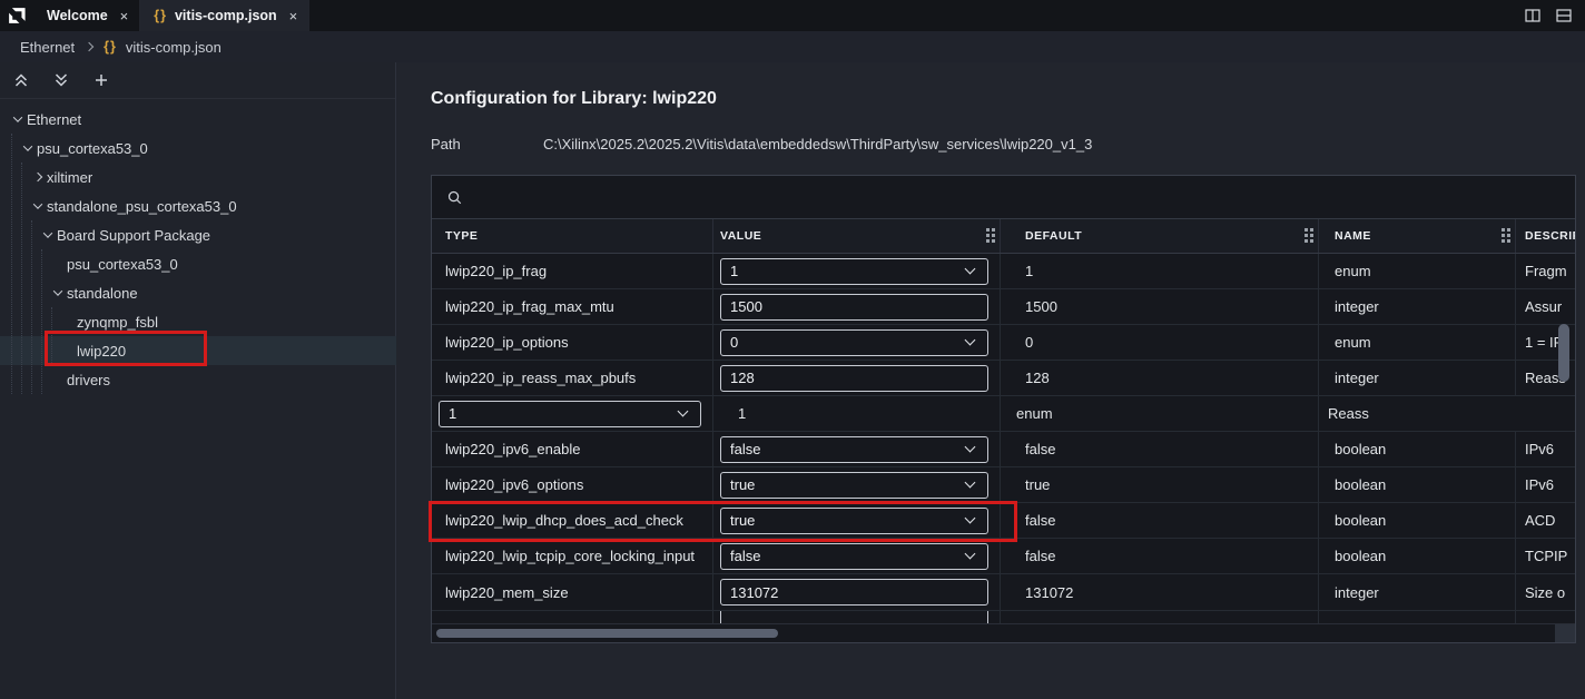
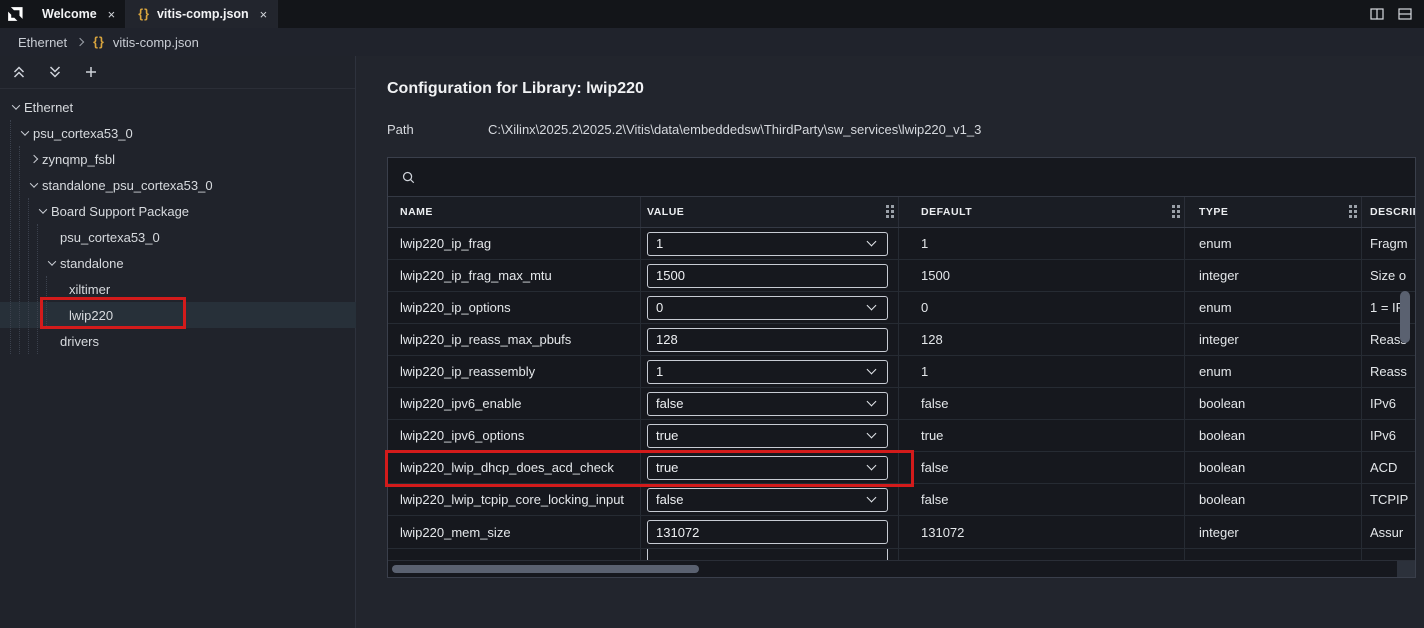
  Welcome
  ×
  {}
  vitis-comp.json
  ×
  Ethernet
  {}
  vitis-comp.json
  Ethernet
  psu_cortexa53_0
- xiltimer
+ zynqmp_fsbl
  standalone_psu_cortexa53_0
  Board Support Package
  psu_cortexa53_0
  standalone
- zynqmp_fsbl
+ xiltimer
  lwip220
  drivers
  Configuration for Library: lwip220
  Path
  C:\Xilinx\2025.2\2025.2\Vitis\data\embeddedsw\ThirdParty\sw_services\lwip220_v1_3
- TYPE
+ NAME
  VALUE
  DEFAULT
- NAME
+ TYPE
  lwip220_ip_frag
  1
  1
  enum
  Fragm
  lwip220_ip_frag_max_mtu
  1500
  1500
  integer
- Assur
+ Size o
  lwip220_ip_options
  0
  0
  enum
  1 = I
  lwip220_ip_reass_max_pbufs
  128
  128
  integer
  Reas
+ lwip220_ip_reassembly
  1
  1
  enum
  Reass
  lwip220_ipv6_enable
  false
  false
  boolean
  IPv6
  lwip220_ipv6_options
  true
  true
  boolean
  IPv6
  lwip220_lwip_dhcp_does_acd_check
  true
  false
  boolean
  ACD
  lwip220_lwip_tcpip_core_locking_input
  false
  false
  boolean
  TCPIP
  lwip220_mem_size
  131072
  131072
  integer
- Size o
+ Assur
